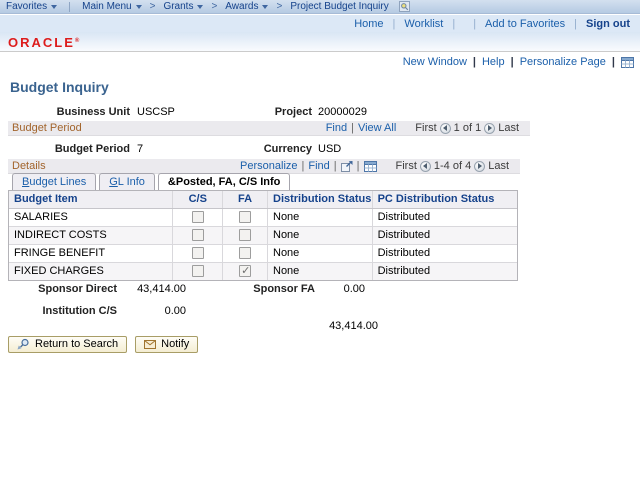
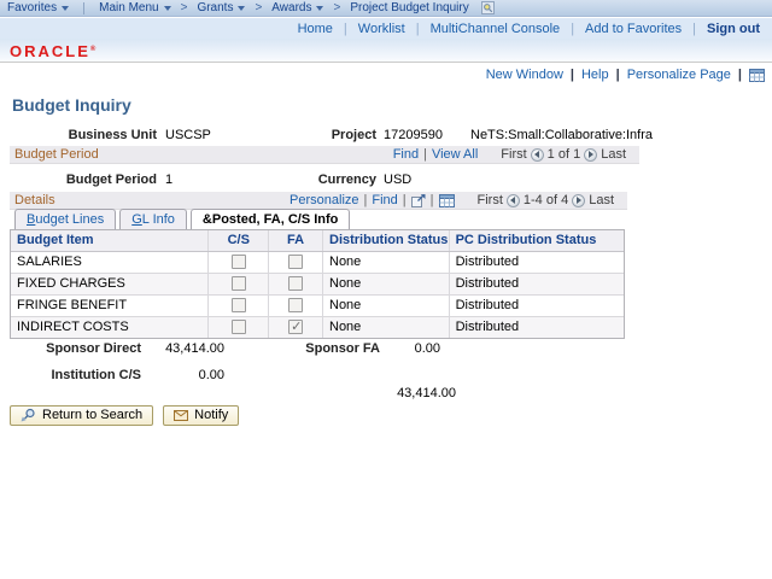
  Favorites
  Main Menu
  Grants
  Awards
  Project Budget Inquiry
  Home
  Worklist
+ MultiChannel Console
  Add to Favorites
  Sign out
  ORACLE
  New Window
  Help
  Personalize Page
  Budget Inquiry
  Business Unit
  USCSP
  Project
- 20000029
+ 17209590
+ NeTS:Small:Collaborative:Infra
  Budget Period
  Find
  View All
  First
  1 of 1
  Last
  Budget Period
- 7
+ 1
  Currency
  USD
  Details
  Personalize
  Find
  First
  1-4 of 4
  Last
  Budget Lines
  GL Info
  &Posted, FA, C/S Info
  Budget Item
  C/S
  FA
  Distribution Status
  PC Distribution Status
  SALARIES
  None
  Distributed
- INDIRECT COSTS
+ FIXED CHARGES
  None
  Distributed
  FRINGE BENEFIT
  None
  Distributed
- FIXED CHARGES
+ INDIRECT COSTS
  None
  Distributed
  Sponsor Direct
  43,414.00
  Sponsor FA
  0.00
  Institution C/S
  0.00
  43,414.00
  Return to Search
  Notify
